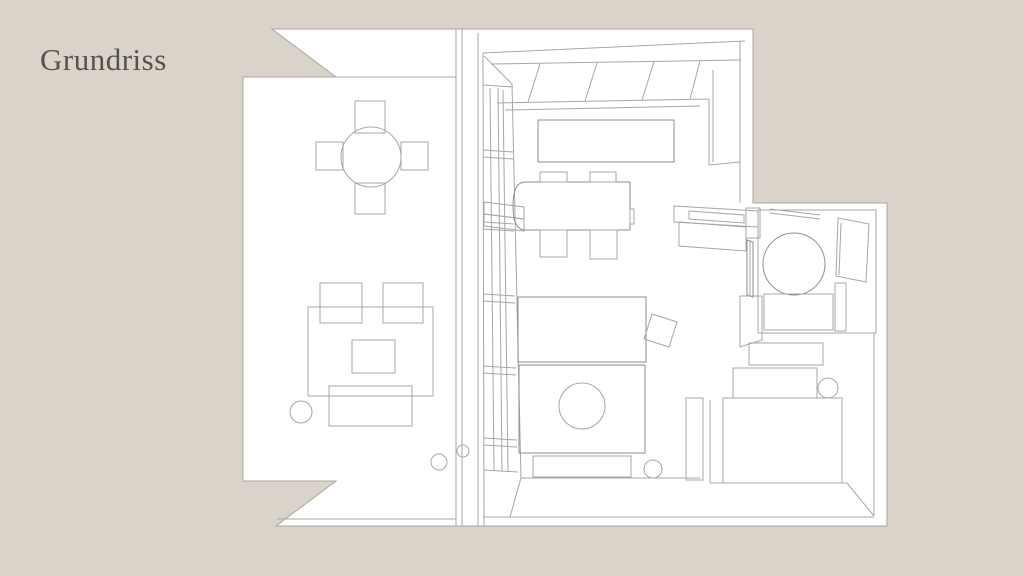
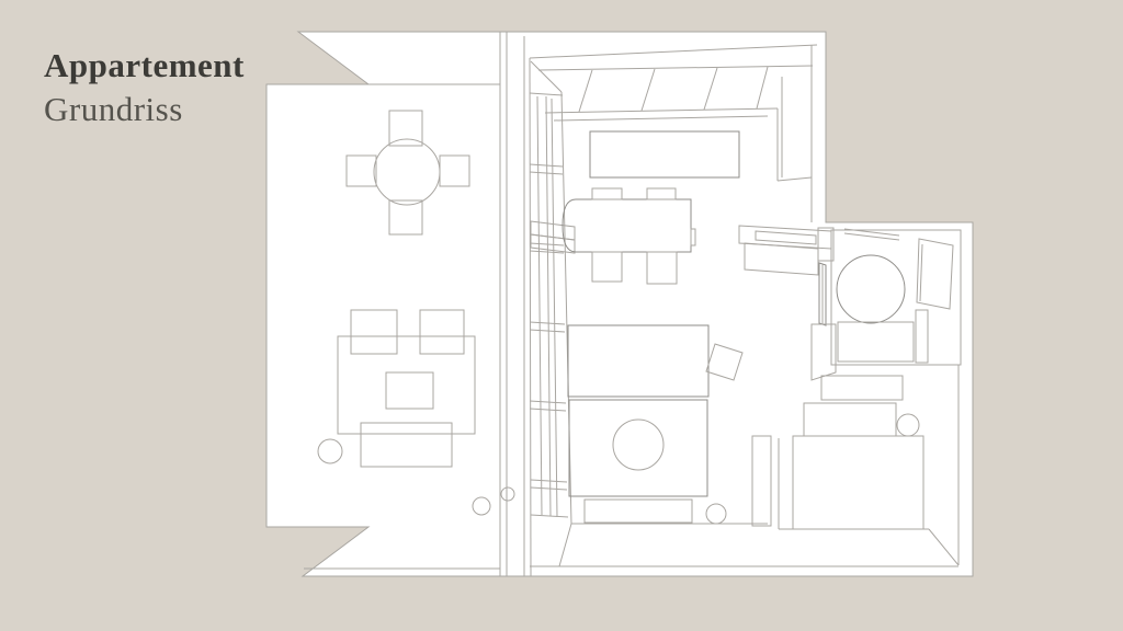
+ Appartement
  Grundriss
